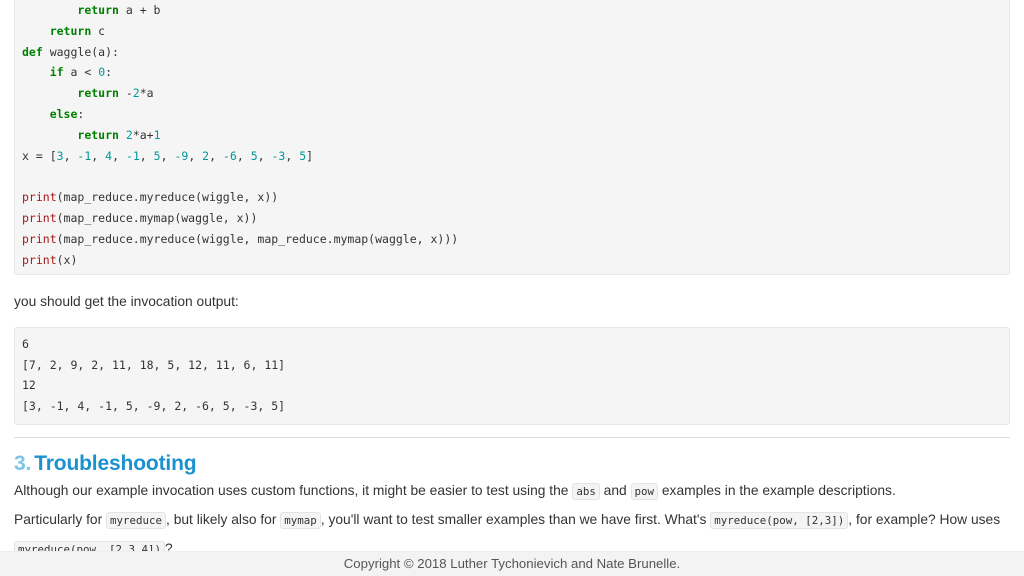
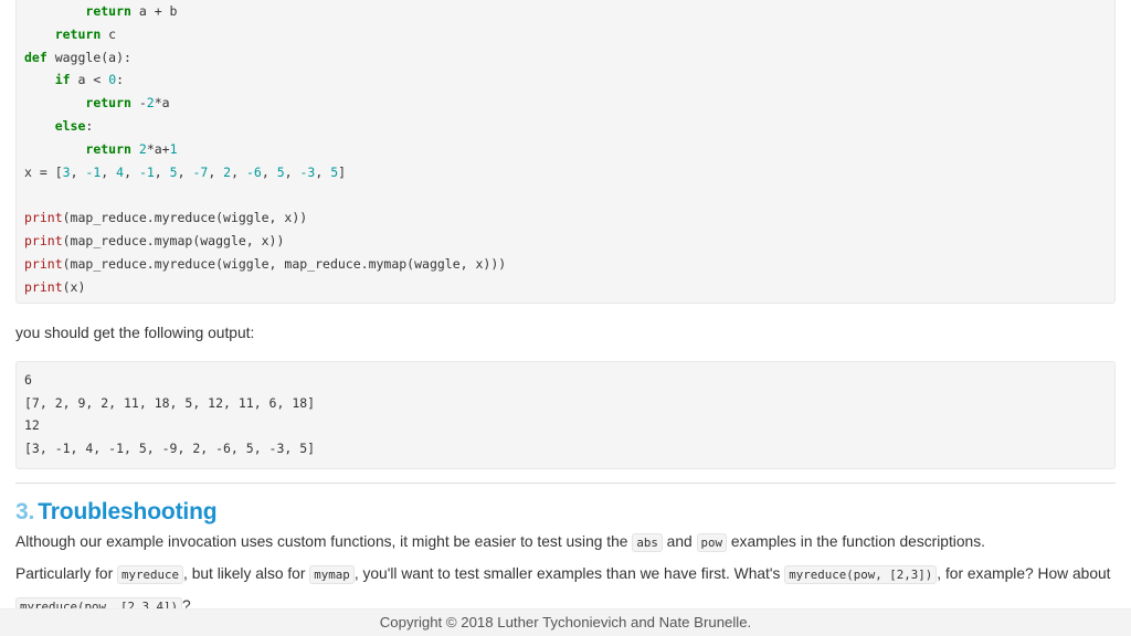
- return a + b return c def waggle(a): if a < 0: return -2*a else: return 2*a+1 x = [3, -1, 4, -1, 5, -9, 2, -6, 5, -3, 5] print(map_reduce.myreduce(wiggle, x)) print(map_reduce.mymap(waggle, x)) print(map_reduce.myreduce(wiggle, map_reduce.mymap(waggle, x))) print(x)
+ return a + b return c def waggle(a): if a < 0: return -2*a else: return 2*a+1 x = [3, -1, 4, -1, 5, -7, 2, -6, 5, -3, 5] print(map_reduce.myreduce(wiggle, x)) print(map_reduce.mymap(waggle, x)) print(map_reduce.myreduce(wiggle, map_reduce.mymap(waggle, x))) print(x)
- you should get the invocation output:
+ you should get the following output:
- 6 [7, 2, 9, 2, 11, 18, 5, 12, 11, 6, 11] 12 [3, -1, 4, -1, 5, -9, 2, -6, 5, -3, 5]
+ 6 [7, 2, 9, 2, 11, 18, 5, 12, 11, 6, 18] 12 [3, -1, 4, -1, 5, -9, 2, -6, 5, -3, 5]
  3. Troubleshooting
- Although our example invocation uses custom functions, it might be easier to test using the abs and pow examples in the example descriptions.
+ Although our example invocation uses custom functions, it might be easier to test using the abs and pow examples in the function descriptions.
- Particularly for myreduce , but likely also for mymap , you'll want to test smaller examples than we have first. What's myreduce(pow, [2,3]) , for example? How uses myreduce(pow, [2,3,4]) ?
+ Particularly for myreduce , but likely also for mymap , you'll want to test smaller examples than we have first. What's myreduce(pow, [2,3]) , for example? How about myreduce(pow, [2,3,4]) ?
  Copyright © 2018 Luther Tychonievich and Nate Brunelle.
